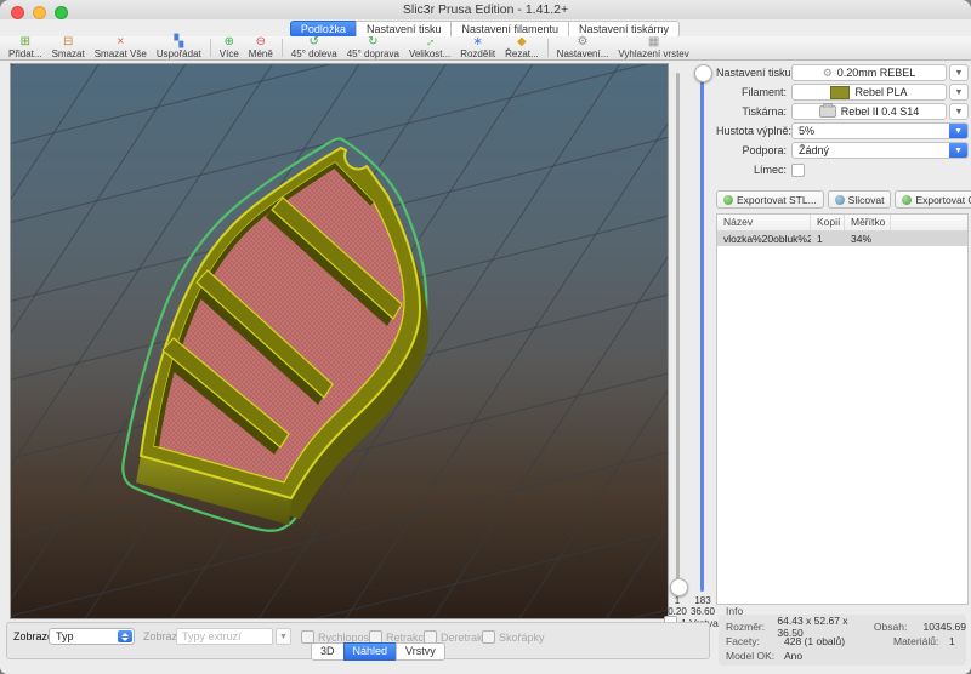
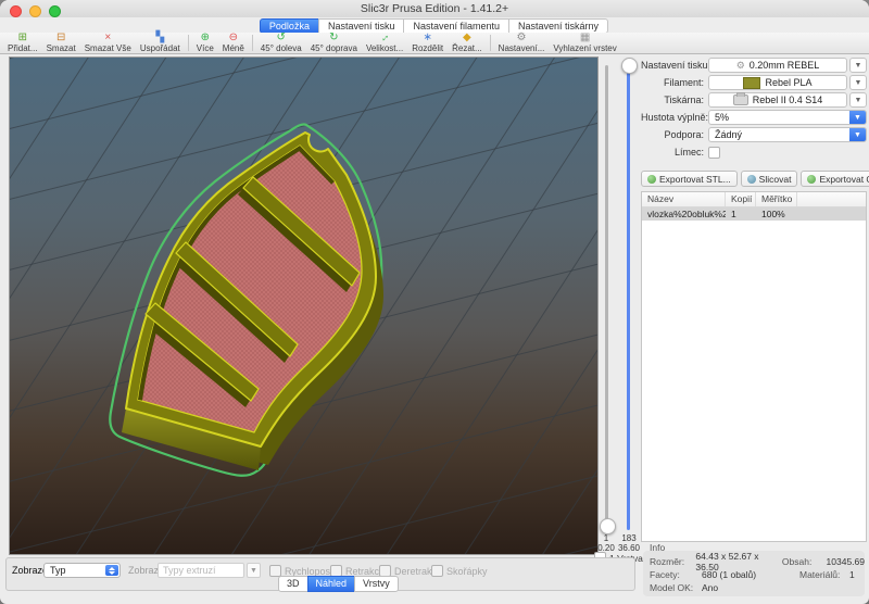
  Slic3r Prusa Edition - 1.41.2+
  Podložka
  Nastavení tisku
  Nastavení filamentu
  Nastavení tiskárny
  ⊞
  Přidat...
  ⊟
  Smazat
  ×
  Smazat Vše
  ▚
  Uspořádat
  ⊕
  Více
  ⊖
  Méně
  ↺
  45° doleva
  ↻
  45° doprava
  Velikost...
  ∗
  Rozdělit
  ◆
  Řezat...
  ⚙
  Nastavení...
  ▦
  Vyhlazení vrstev
  1
  183
  0.20
  36.60
  Nastavení tisku
  ⚙
  0.20mm REBEL
  Filament:
  Rebel PLA
  Tiskárna:
  Rebel II 0.4 S14
  Hustota výplně:
  5%
  Podpora:
  Žádný
  Límec:
  Exportovat STL...
  Slicovat
  Název
  Kopií
  Měřítko
  vlozka%20obluk%2
  1
- 34%
+ 100%
  Info
  Rozměr:
  64.43 x 52.67 x 36.50
  Obsah:
  10345.69
  Facety:
- 428 (1 obalů)
+ 680 (1 obalů)
  Materiálů:
  1
  Model OK:
  Ano
  Typ
  Zobraz
  Typy extruzí
  Rychlopos
  Retrakc
  Deretrak
  Skořápky
  3D
  Náhled
  Vrstvy
